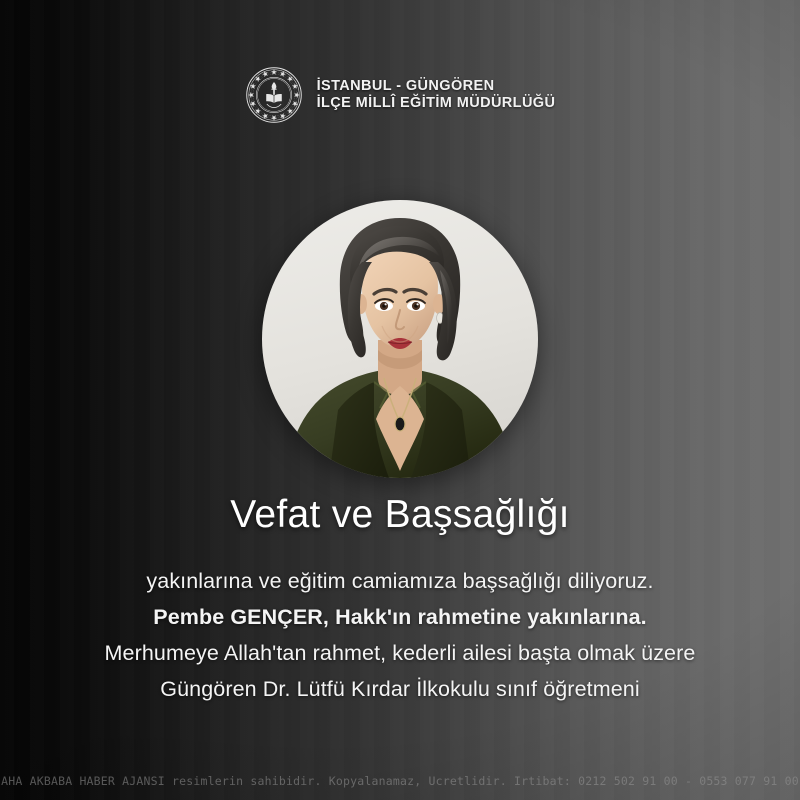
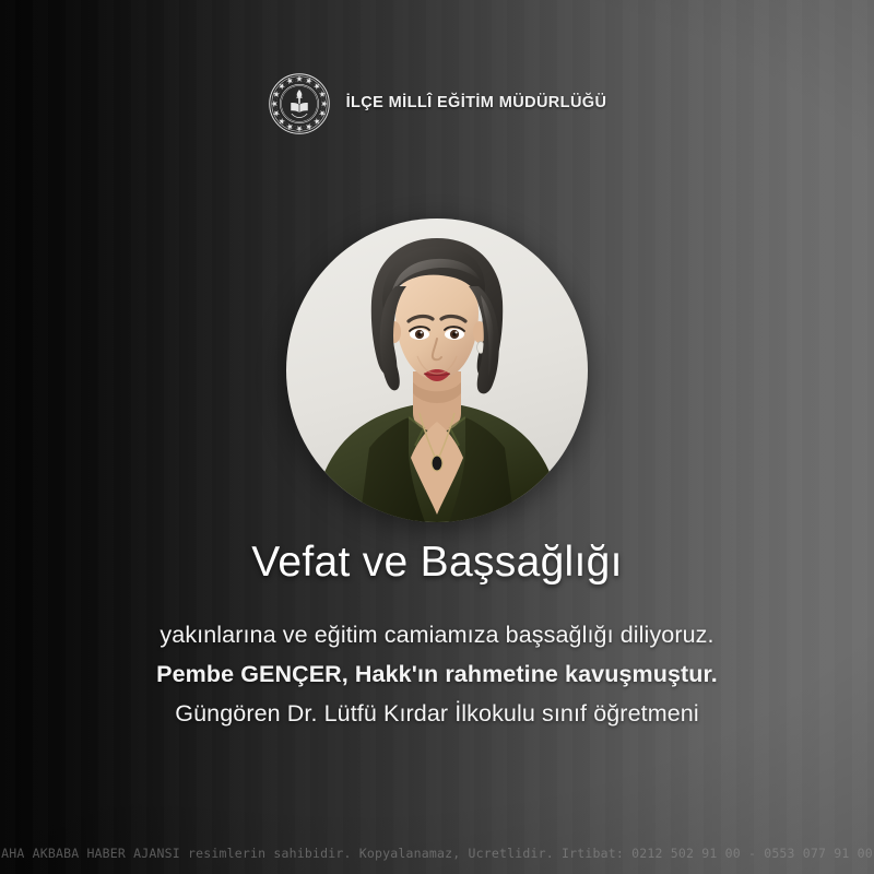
- İSTANBUL - GÜNGÖREN
  İLÇE MİLLÎ EĞİTİM MÜDÜRLÜĞÜ
  Vefat ve Başsağlığı
  yakınlarına ve eğitim camiamıza başsağlığı diliyoruz.
- Pembe GENÇER, Hakk'ın rahmetine yakınlarına.
+ Pembe GENÇER, Hakk'ın rahmetine kavuşmuştur.
- Merhumeye Allah'tan rahmet, kederli ailesi başta olmak üzere
  Güngören Dr. Lütfü Kırdar İlkokulu sınıf öğretmeni
  AHA AKBABA HABER AJANSI resimlerin sahibidir. Kopyalanamaz, Ucretlidir. Irtibat: 0212 502 91 00 - 0553 077 91 00
